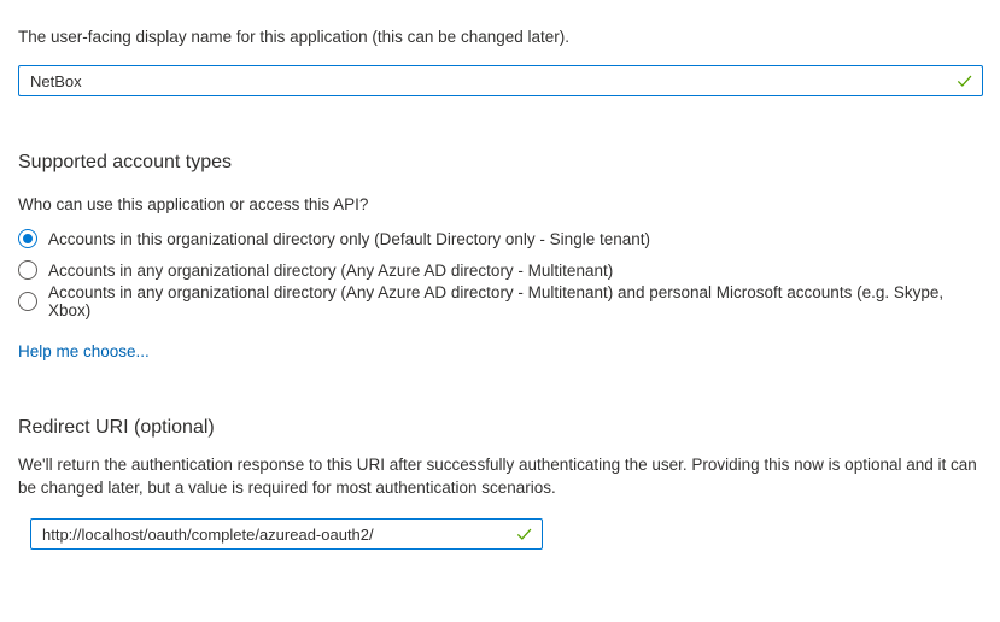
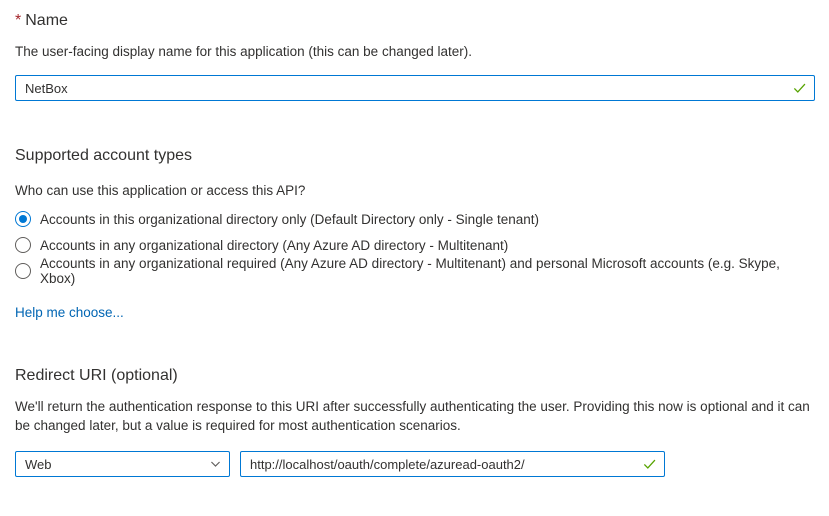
+ * Name
  The user-facing display name for this application (this can be changed later).
  NetBox
  Supported account types
  Who can use this application or access this API?
  Accounts in this organizational directory only (Default Directory only - Single tenant)
  Accounts in any organizational directory (Any Azure AD directory - Multitenant)
- Accounts in any organizational directory (Any Azure AD directory - Multitenant) and personal Microsoft accounts (e.g. Skype, Xbox)
+ Accounts in any organizational required (Any Azure AD directory - Multitenant) and personal Microsoft accounts (e.g. Skype, Xbox)
  Help me choose...
  Redirect URI (optional)
  We'll return the authentication response to this URI after successfully authenticating the user. Providing this now is optional and it can be changed later, but a value is required for most authentication scenarios.
+ Web
  http://localhost/oauth/complete/azuread-oauth2/
